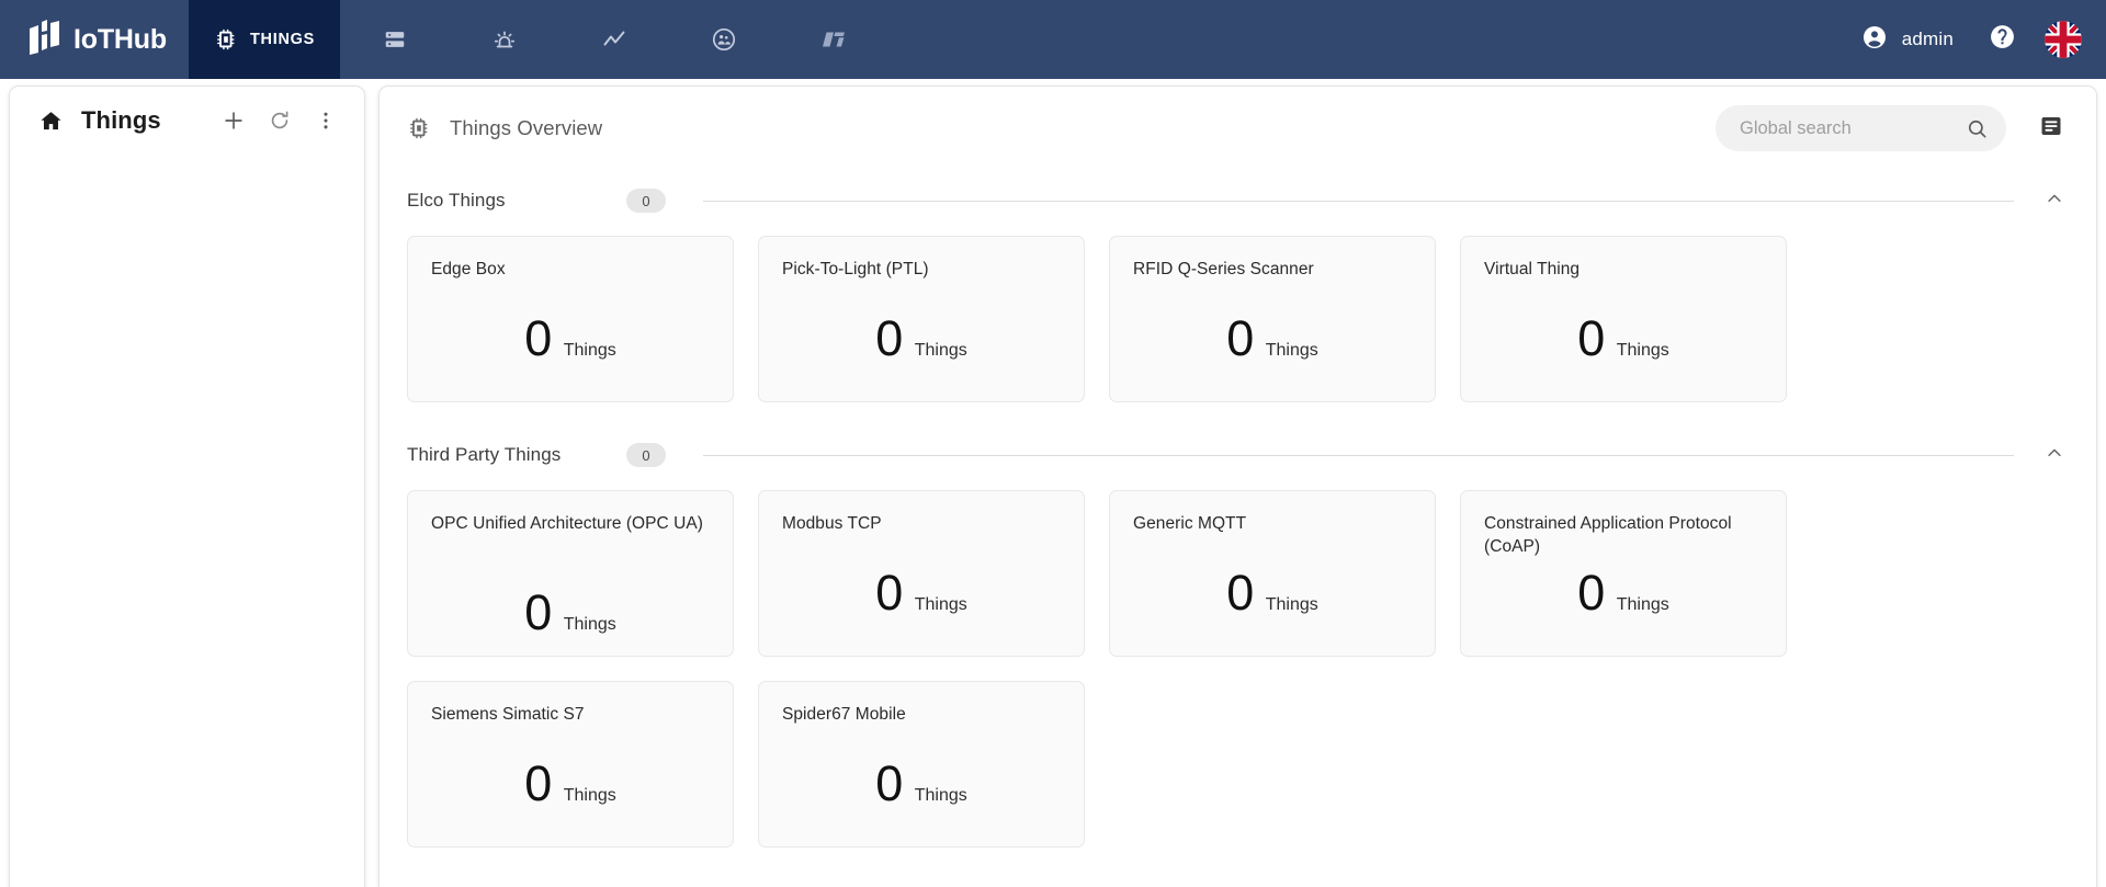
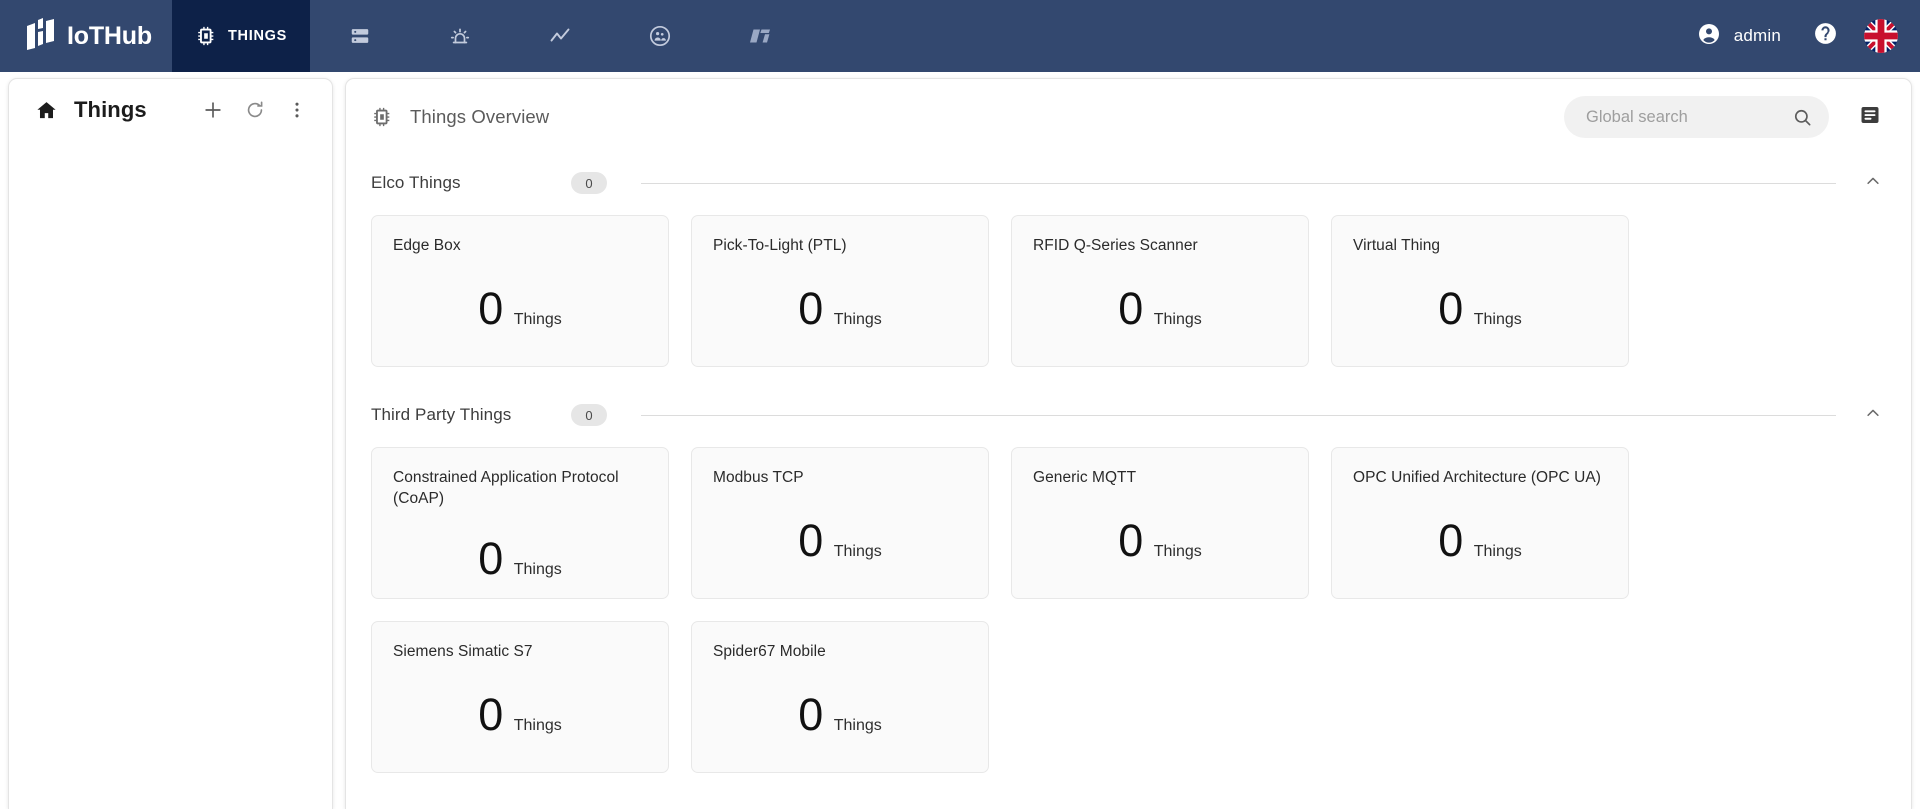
  IoTHub
  THINGS
  admin
  Things
  Things Overview
  Global search
  Elco Things
  0
  Edge Box
  0
  Things
  Pick-To-Light (PTL)
  0
  Things
  RFID Q-Series Scanner
  0
  Things
  Virtual Thing
  0
  Things
  Third Party Things
  0
- OPC Unified Architecture (OPC UA)
+ Constrained Application Protocol (CoAP)
  0
  Things
  Modbus TCP
  0
  Things
  Generic MQTT
  0
  Things
- Constrained Application Protocol (CoAP)
+ OPC Unified Architecture (OPC UA)
  0
  Things
  Siemens Simatic S7
  0
  Things
  Spider67 Mobile
  0
  Things
